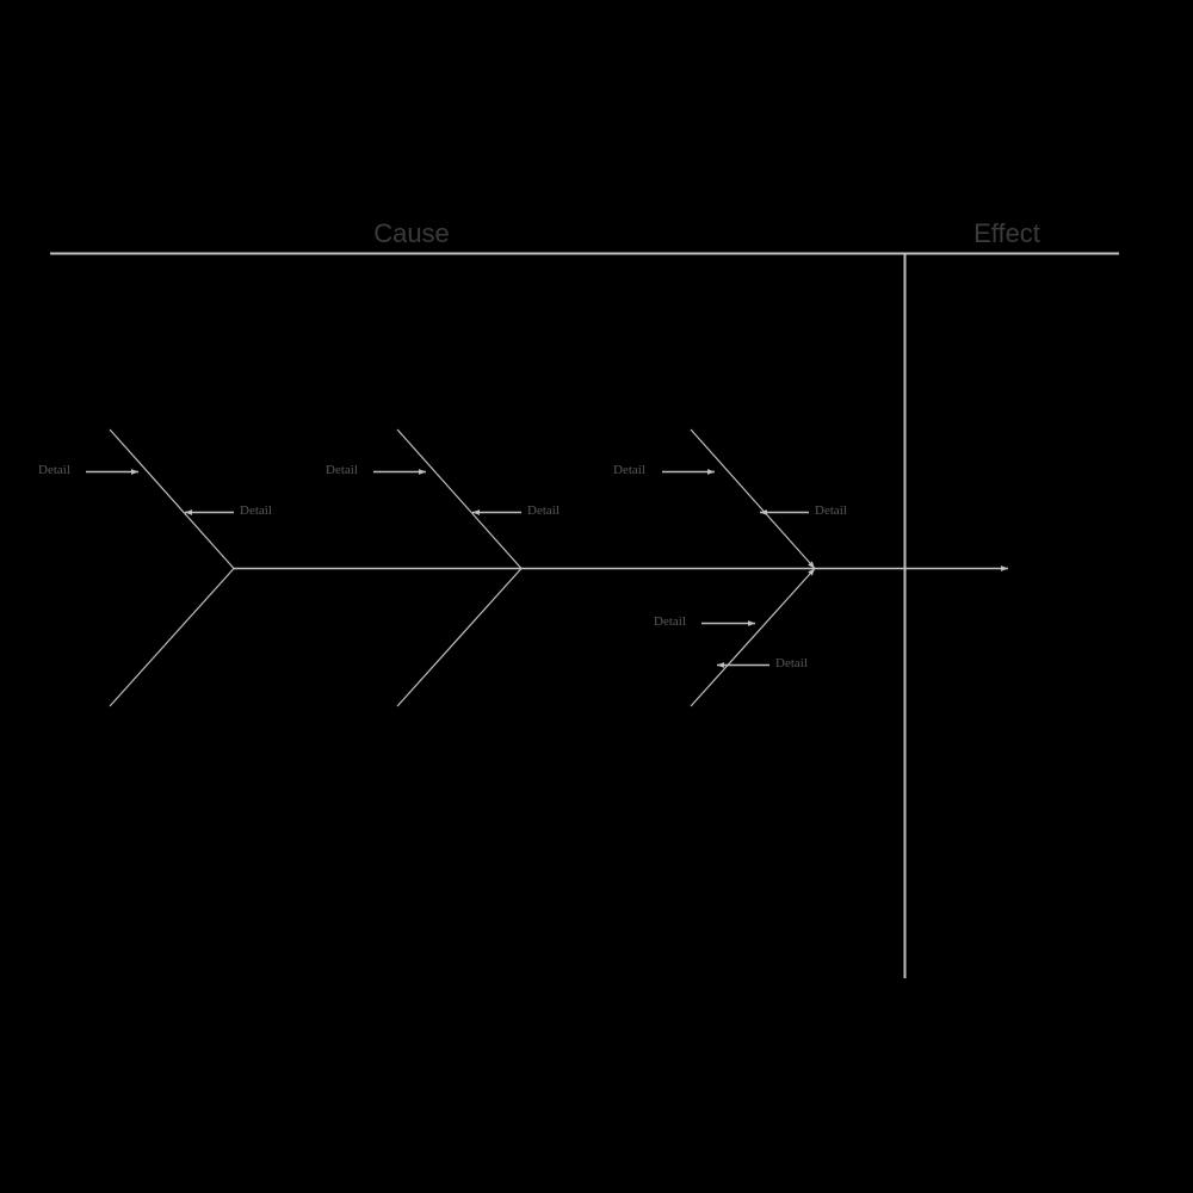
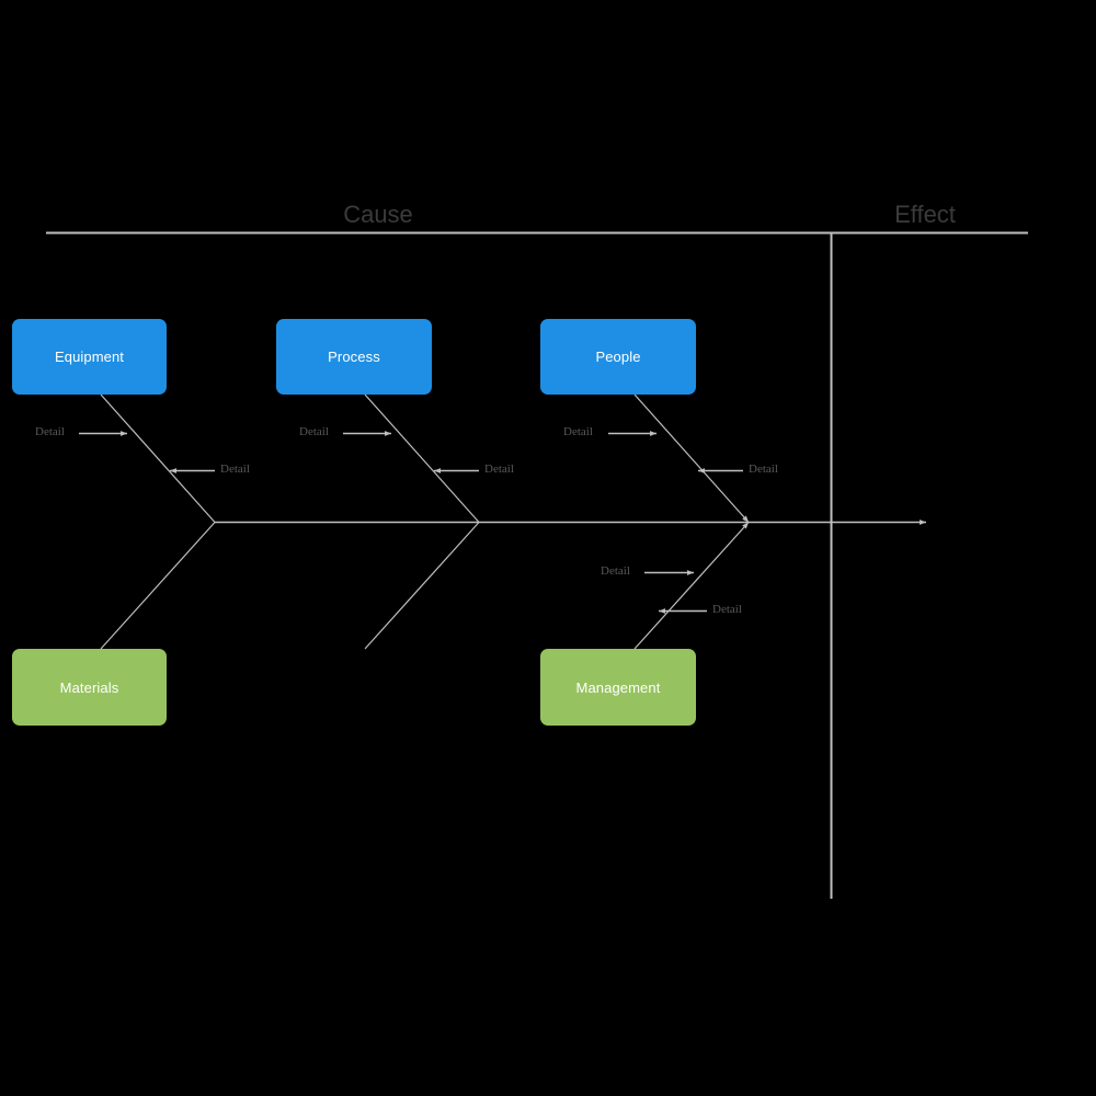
  Cause
  Effect
+ Equipment
+ Process
+ People
+ Materials
+ Management
  Detail
  Detail
  Detail
  Detail
  Detail
  Detail
  Detail
  Detail
